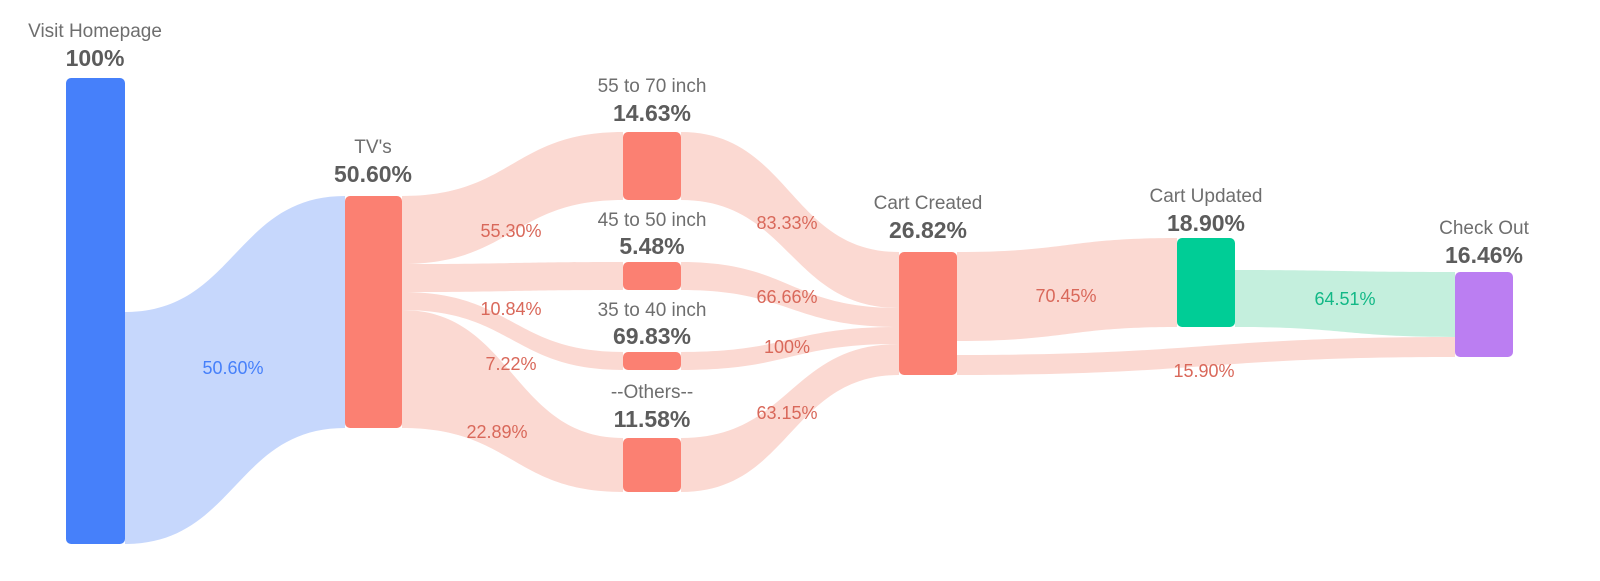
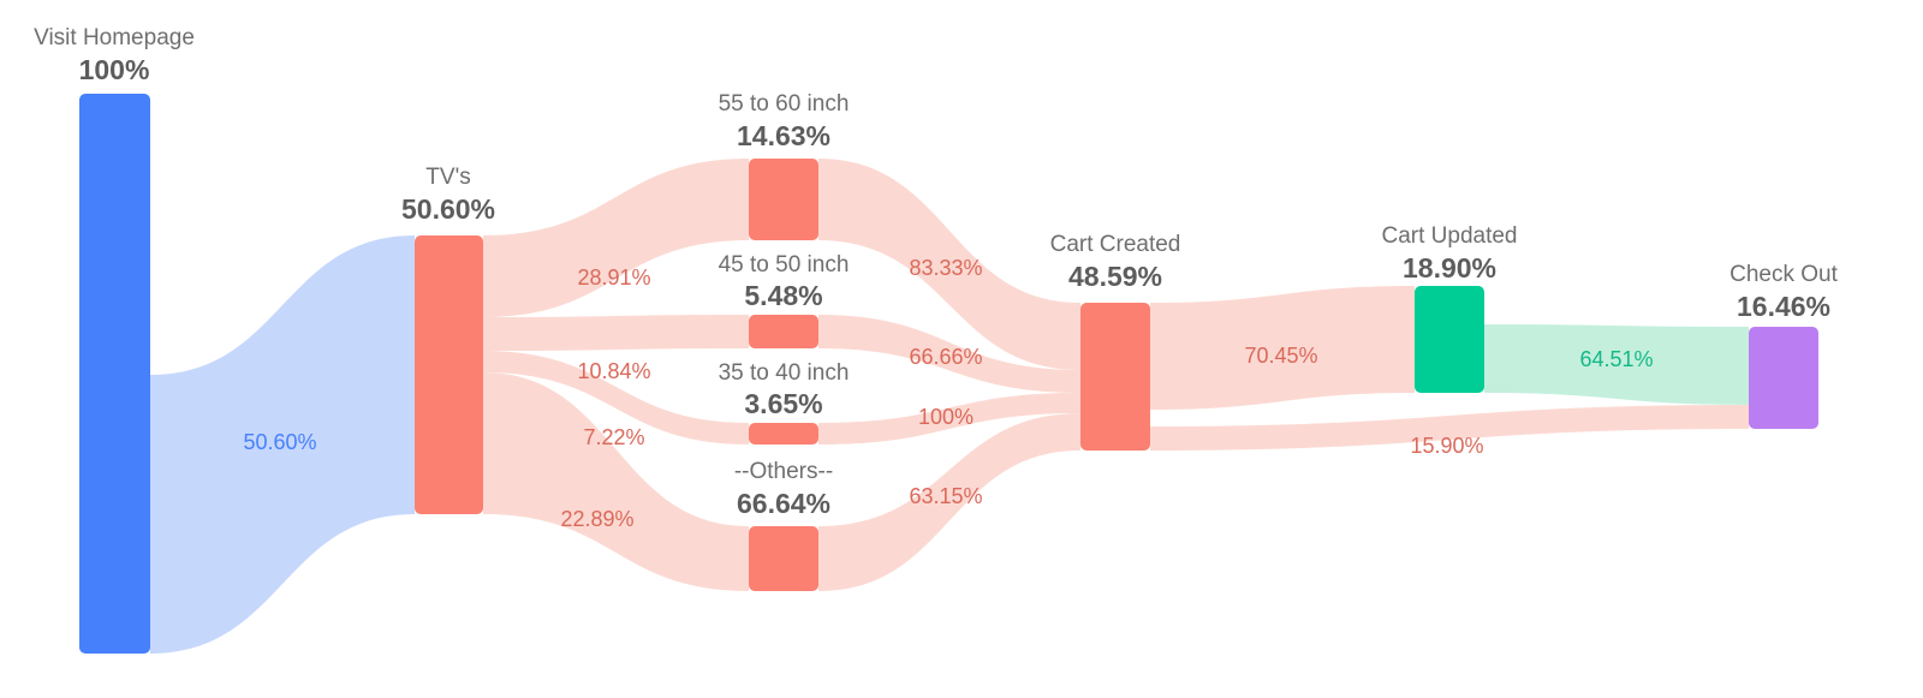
  50.60%
- 55.30%
+ 28.91%
  10.84%
  7.22%
  22.89%
  83.33%
  66.66%
  100%
  63.15%
  70.45%
  15.90%
  64.51%
  Visit Homepage
  100%
  TV's
  50.60%
- 55 to 70 inch
+ 55 to 60 inch
  14.63%
  45 to 50 inch
  5.48%
  35 to 40 inch
- 69.83%
+ 3.65%
  --Others--
- 11.58%
+ 66.64%
  Cart Created
- 26.82%
+ 48.59%
  Cart Updated
  18.90%
  Check Out
  16.46%
